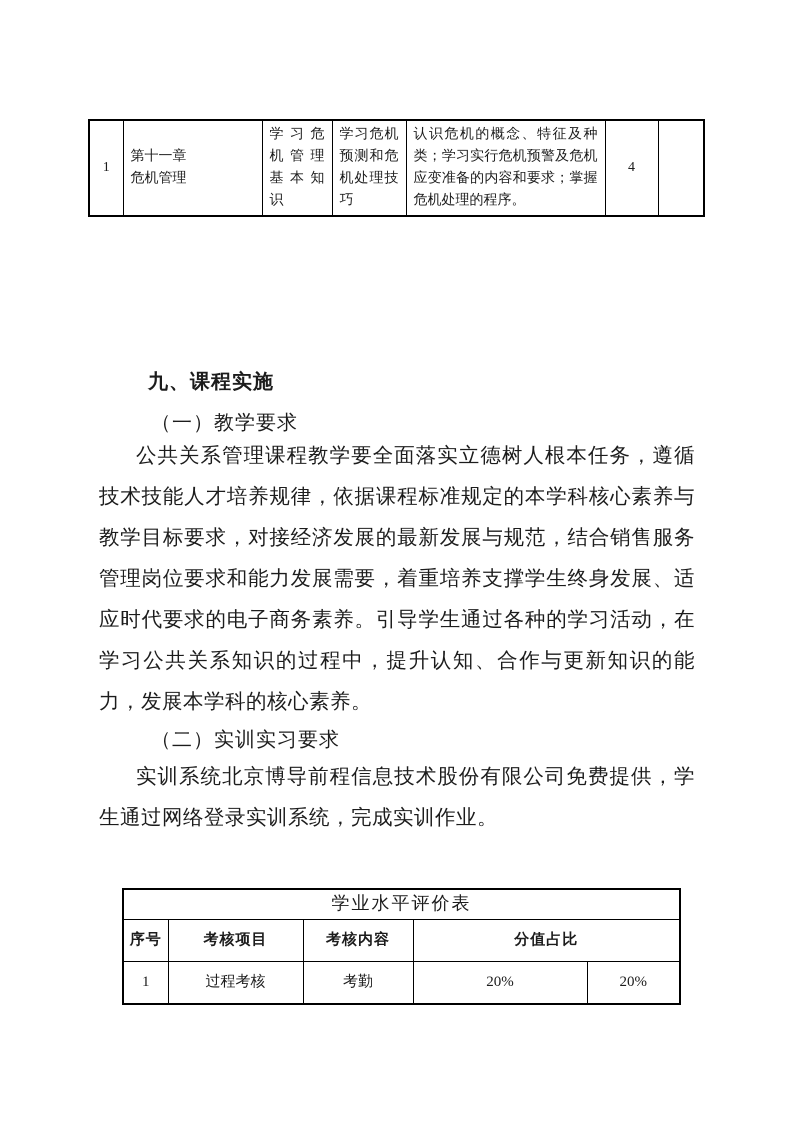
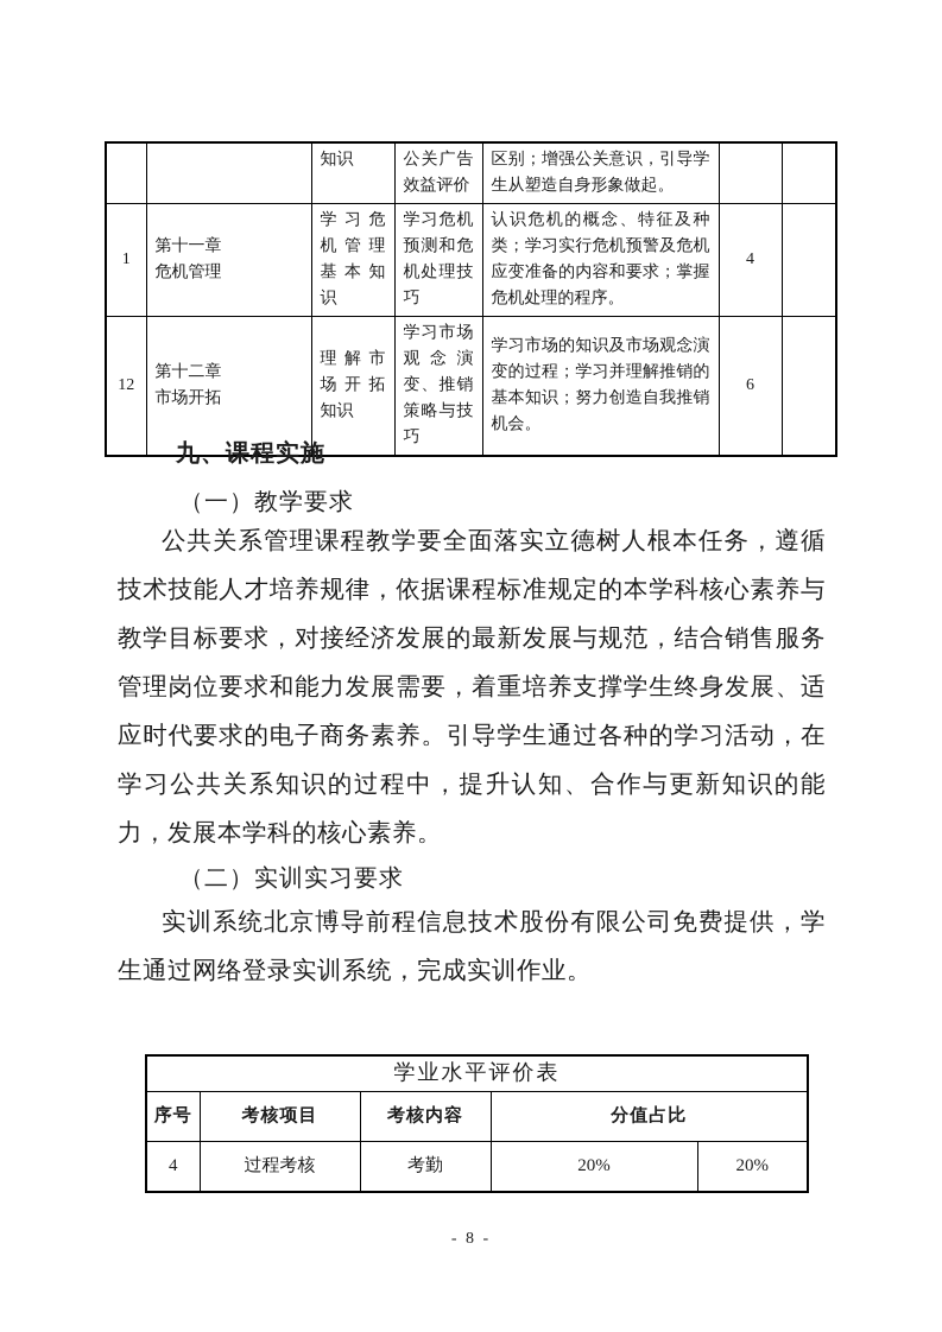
+ 		知识	公关广告效益评价	区别；增强公关意识，引导学生从塑造自身形象做起。
  1	第十一章 危机管理	学习危机管理基本知识	学习危机预测和危机处理技巧	认识危机的概念、特征及种类；学习实行危机预警及危机应变准备的内容和要求；掌握危机处理的程序。	4
+ 12	第十二章 市场开拓	理解市场开拓知识	学习市场观念演变、推销策略与技巧	学习市场的知识及市场观念演变的过程；学习并理解推销的基本知识；努力创造自我推销机会。	6
  九、课程实施
  （一）教学要求
  公共关系管理课程教学要全面落实立德树人根本任务，遵循技术技能人才培养规律，依据课程标准规定的本学科核心素养与教学目标要求，对接经济发展的最新发展与规范，结合销售服务管理岗位要求和能力发展需要，着重培养支撑学生终身发展、适应时代要求的电子商务素养。引导学生通过各种的学习活动，在学习公共关系知识的过程中，提升认知、合作与更新知识的能力，发展本学科的核心素养。
  （二）实训实习要求
  实训系统北京博导前程信息技术股份有限公司免费提供，学生通过网络登录实训系统，完成实训作业。
  学业水平评价表
  序号	考核项目	考核内容	分值占比
- 1	过程考核	考勤	20%	20%
+ 4	过程考核	考勤	20%	20%
+ - 8 -
